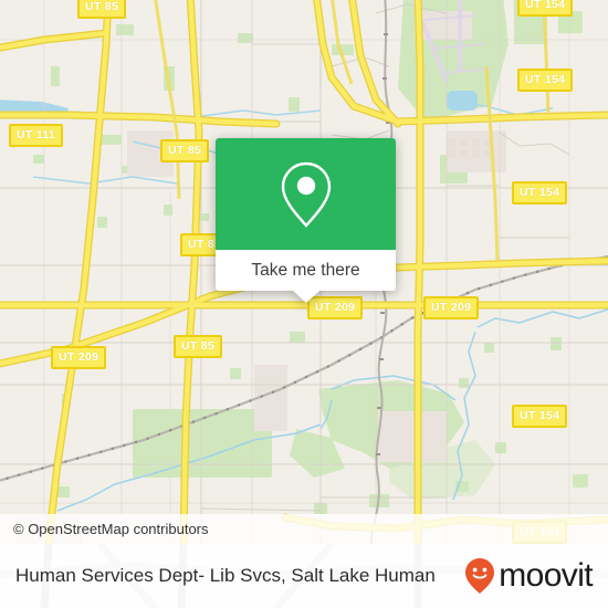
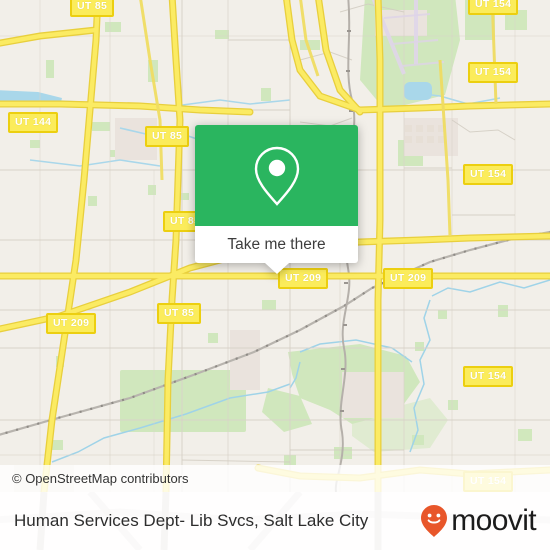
  UT 85
  UT 154
  UT 154
- UT 111
+ UT 144
  UT 85
  UT 154
  UT 8
  UT 209
  UT 209
  UT 209
  UT 85
  UT 154
  UT 154
  Take me there
  © OpenStreetMap contributors
- Human Services Dept- Lib Svcs, Salt Lake Human
+ Human Services Dept- Lib Svcs, Salt Lake City
  moovit
